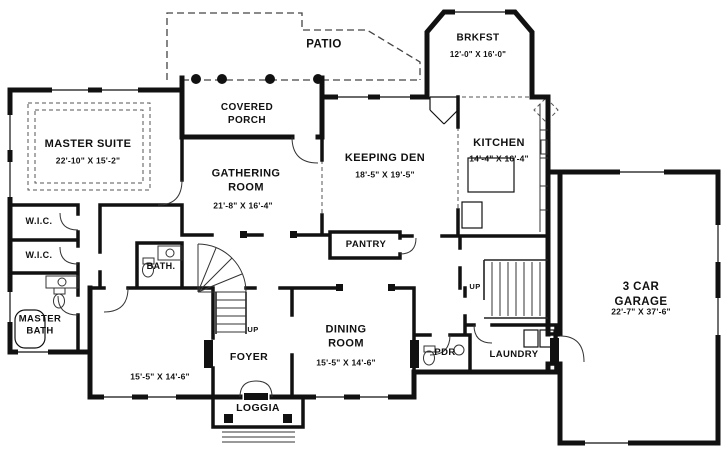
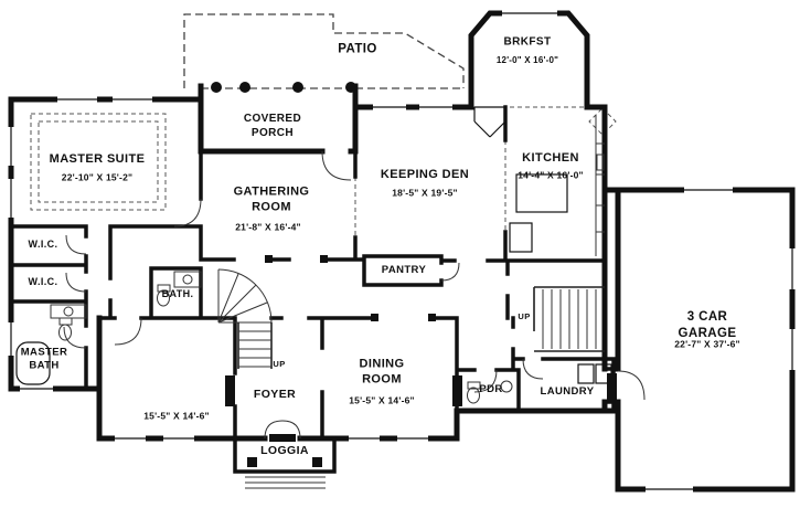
  PATIO
  BRKFST
  12'-0" X 16'-0"
  COVERED
  PORCH
  MASTER SUITE
  22'-10" X 15'-2"
  KEEPING DEN
  18'-5" X 19'-5"
  KITCHEN
- 14'-4" X 16'-4"
+ 14'-4" X 16'-0"
  GATHERING
  ROOM
  21'-8" X 16'-4"
  W.I.C.
  W.I.C.
  PANTRY
  BATH.
  MASTER
  BATH
  15'-5" X 14'-6"
  FOYER
  DINING
  ROOM
  15'-5" X 14'-6"
  PDR
  LAUNDRY
  3 CAR GARAGE
  22'-7" X 37'-6"
  LOGGIA
  UP
  UP
